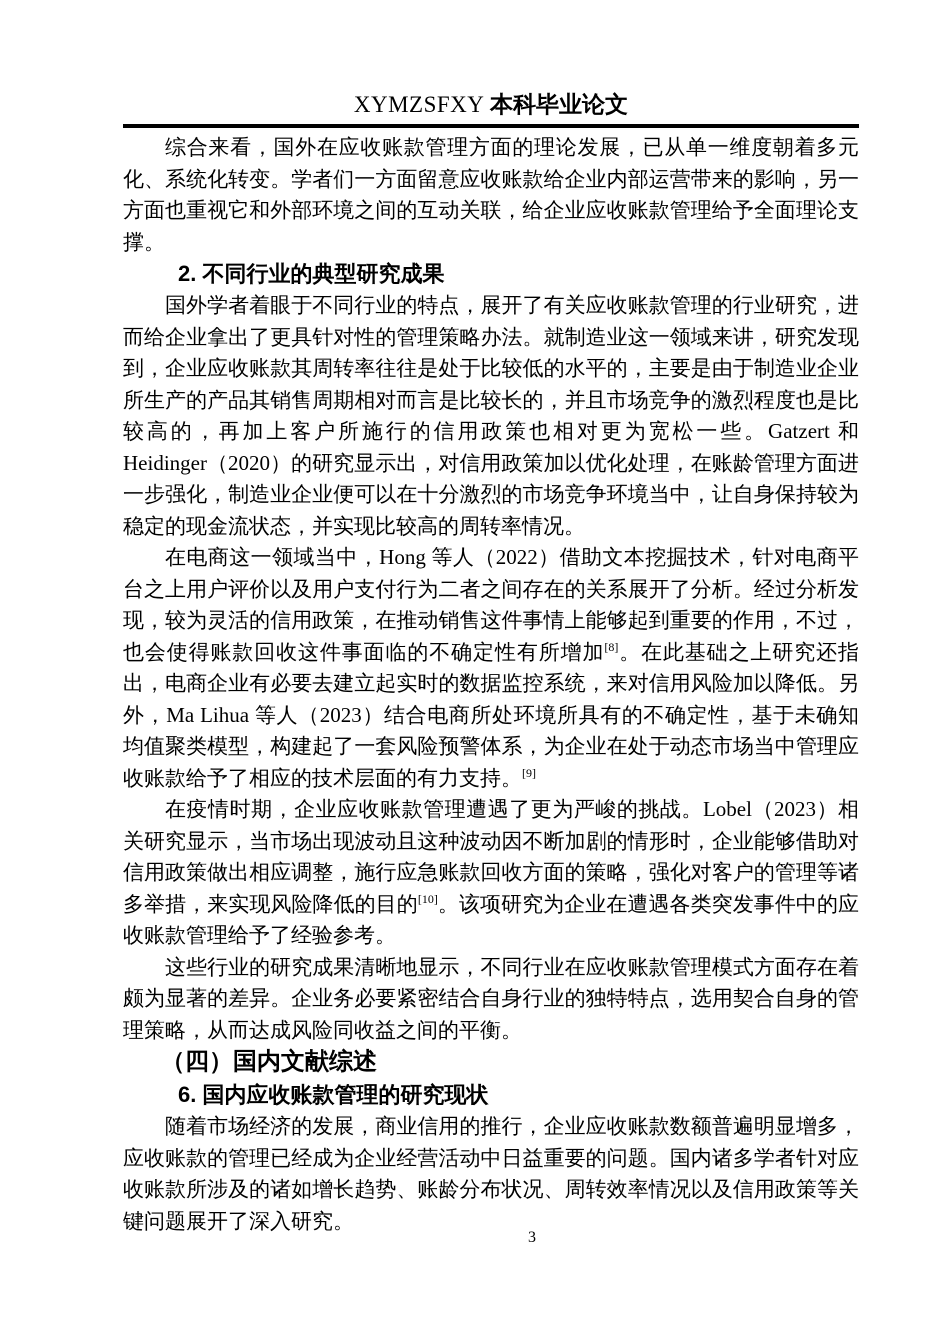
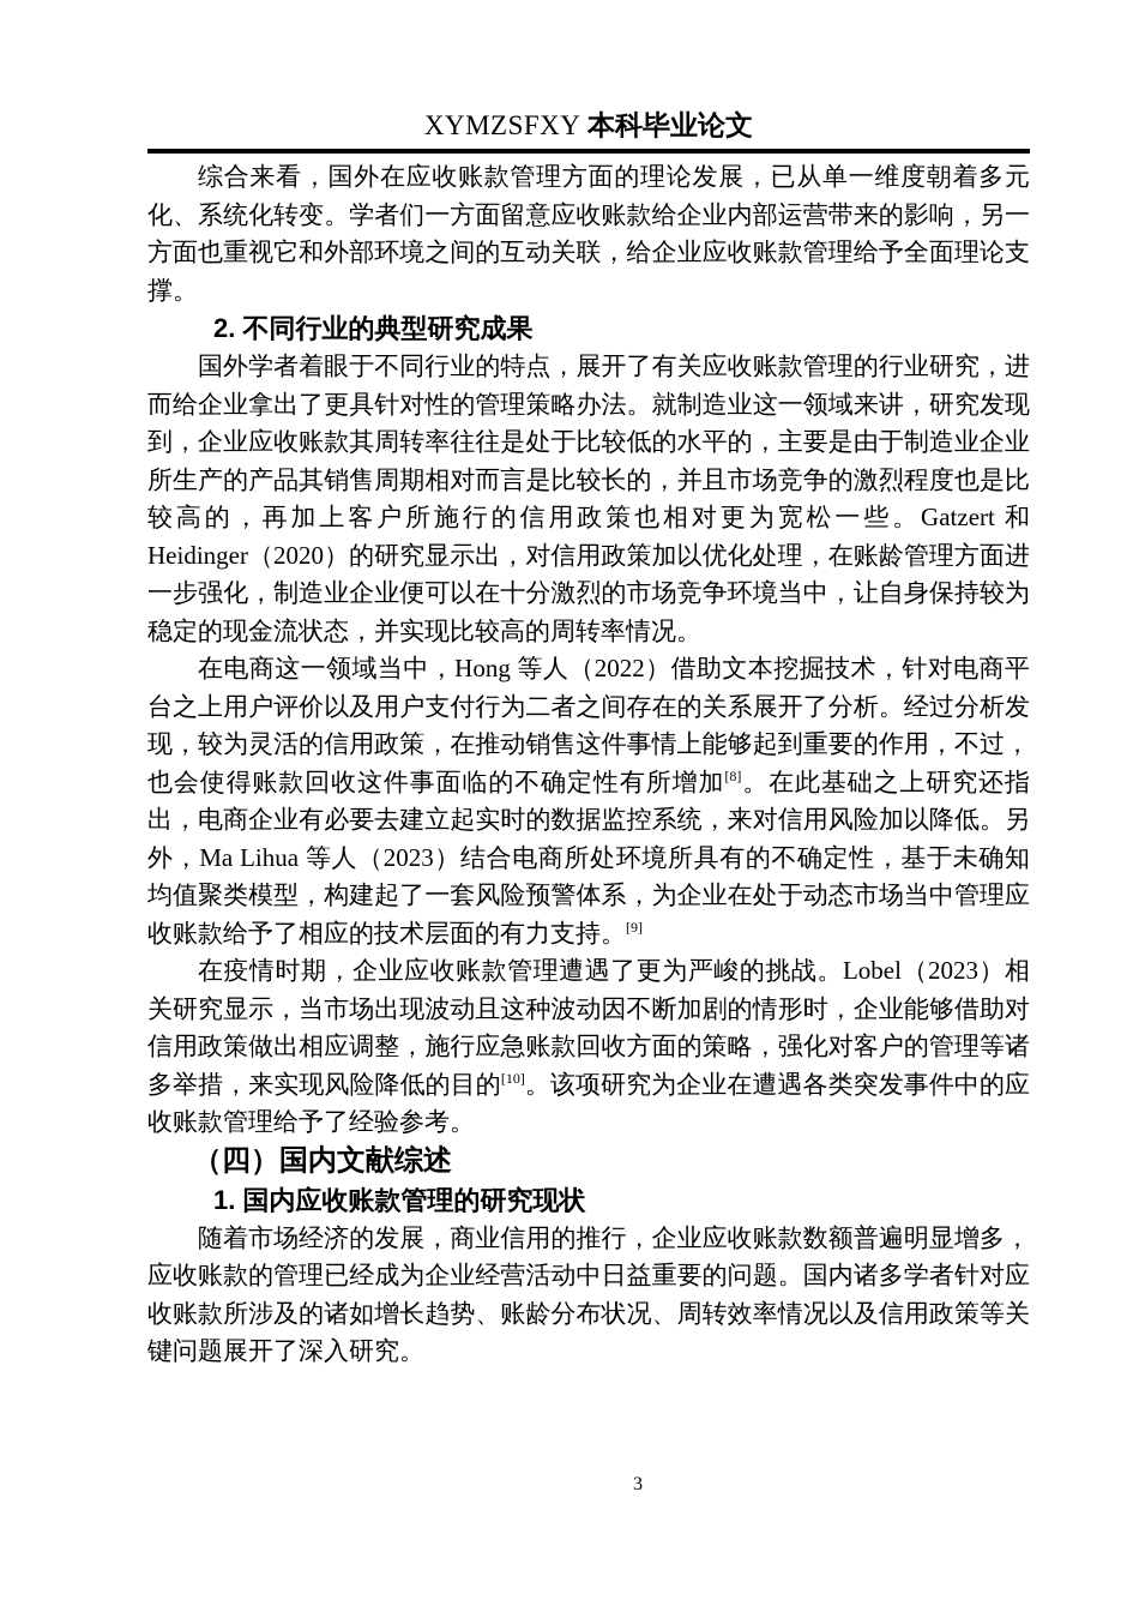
  XYMZSFXY 本科毕业论文
  综合来看，国外在应收账款管理方面的理论发展，已从单一维度朝着多元化、系统化转变。学者们一方面留意应收账款给企业内部运营带来的影响，另一方面也重视它和外部环境之间的互动关联，给企业应收账款管理给予全面理论支撑。
  2. 不同行业的典型研究成果
  国外学者着眼于不同行业的特点，展开了有关应收账款管理的行业研究，进而给企业拿出了更具针对性的管理策略办法。就制造业这一领域来讲，研究发现到，企业应收账款其周转率往往是处于比较低的水平的，主要是由于制造业企业所生产的产品其销售周期相对而言是比较长的，并且市场竞争的激烈程度也是比较高的，再加上客户所施行的信用政策也相对更为宽松一些。Gatzert 和 Heidinger（2020）的研究显示出，对信用政策加以优化处理，在账龄管理方面进一步强化，制造业企业便可以在十分激烈的市场竞争环境当中，让自身保持较为稳定的现金流状态，并实现比较高的周转率情况。
  在电商这一领域当中，Hong 等人（2022）借助文本挖掘技术，针对电商平台之上用户评价以及用户支付行为二者之间存在的关系展开了分析。经过分析发现，较为灵活的信用政策，在推动销售这件事情上能够起到重要的作用，不过，也会使得账款回收这件事面临的不确定性有所增加[8]。在此基础之上研究还指出，电商企业有必要去建立起实时的数据监控系统，来对信用风险加以降低。另外，Ma Lihua 等人（2023）结合电商所处环境所具有的不确定性，基于未确知均值聚类模型，构建起了一套风险预警体系，为企业在处于动态市场当中管理应收账款给予了相应的技术层面的有力支持。[9]
  在疫情时期，企业应收账款管理遭遇了更为严峻的挑战。Lobel（2023）相关研究显示，当市场出现波动且这种波动因不断加剧的情形时，企业能够借助对信用政策做出相应调整，施行应急账款回收方面的策略，强化对客户的管理等诸多举措，来实现风险降低的目的[10]。该项研究为企业在遭遇各类突发事件中的应收账款管理给予了经验参考。
- 这些行业的研究成果清晰地显示，不同行业在应收账款管理模式方面存在着颇为显著的差异。企业务必要紧密结合自身行业的独特特点，选用契合自身的管理策略，从而达成风险同收益之间的平衡。
  （四）国内文献综述
- 6. 国内应收账款管理的研究现状
+ 1. 国内应收账款管理的研究现状
  随着市场经济的发展，商业信用的推行，企业应收账款数额普遍明显增多，应收账款的管理已经成为企业经营活动中日益重要的问题。国内诸多学者针对应收账款所涉及的诸如增长趋势、账龄分布状况、周转效率情况以及信用政策等关键问题展开了深入研究。
  3
